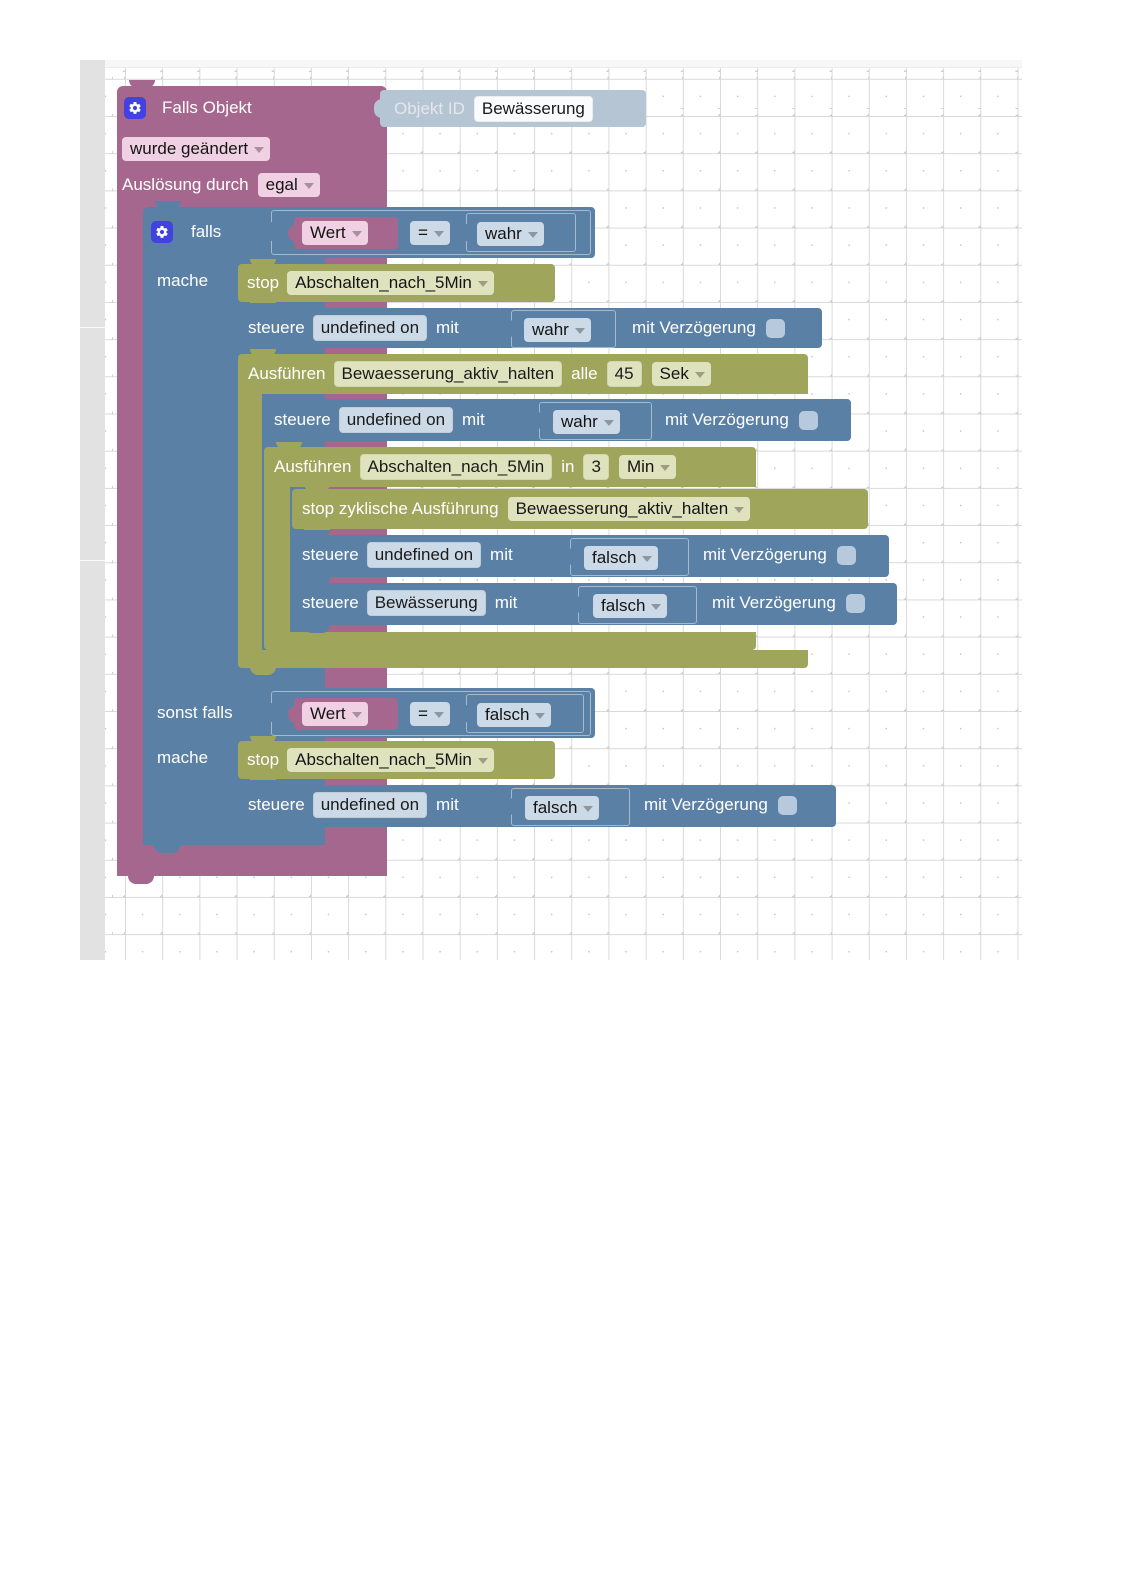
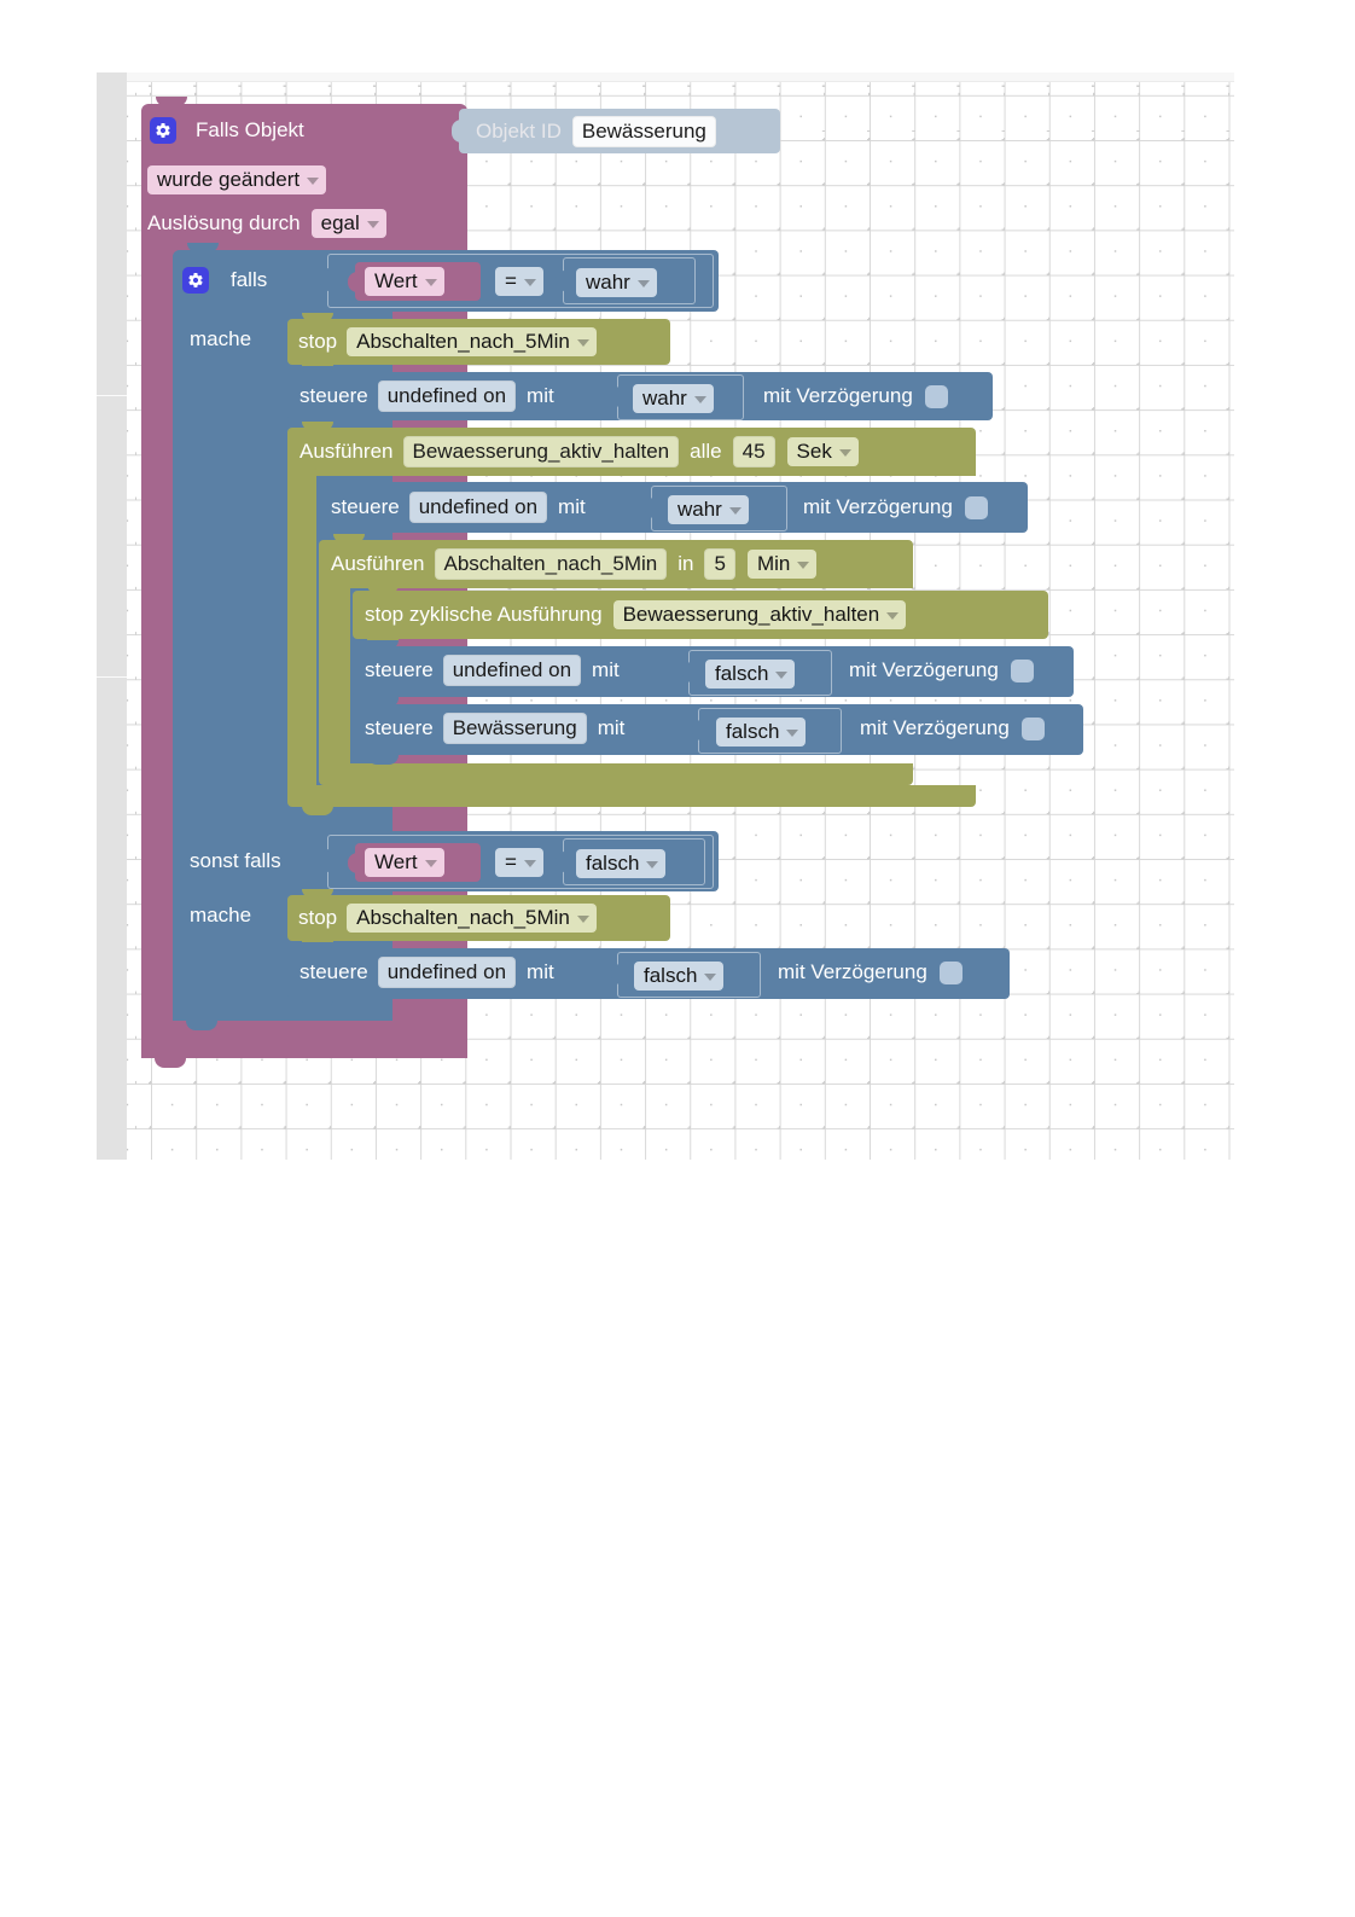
  Objekt ID
  Bewässerung
  Falls Objekt
  wurde geändert
  Auslösung durch
  egal
  falls
  Wert
  =
  wahr
  mache
  stop
  Abschalten_nach_5Min
  steuere
  undefined on
  mit
  wahr
  mit Verzögerung
  Ausführen
  Bewaesserung_aktiv_halten
  alle
  45
  Sek
  steuere
  undefined on
  mit
  wahr
  mit Verzögerung
  Ausführen
  Abschalten_nach_5Min
  in
- 3
+ 5
  Min
  stop zyklische Ausführung
  Bewaesserung_aktiv_halten
  steuere
  undefined on
  mit
  falsch
  mit Verzögerung
  steuere
  Bewässerung
  mit
  falsch
  mit Verzögerung
  sonst falls
  Wert
  =
  falsch
  mache
  stop
  Abschalten_nach_5Min
  steuere
  undefined on
  mit
  falsch
  mit Verzögerung
